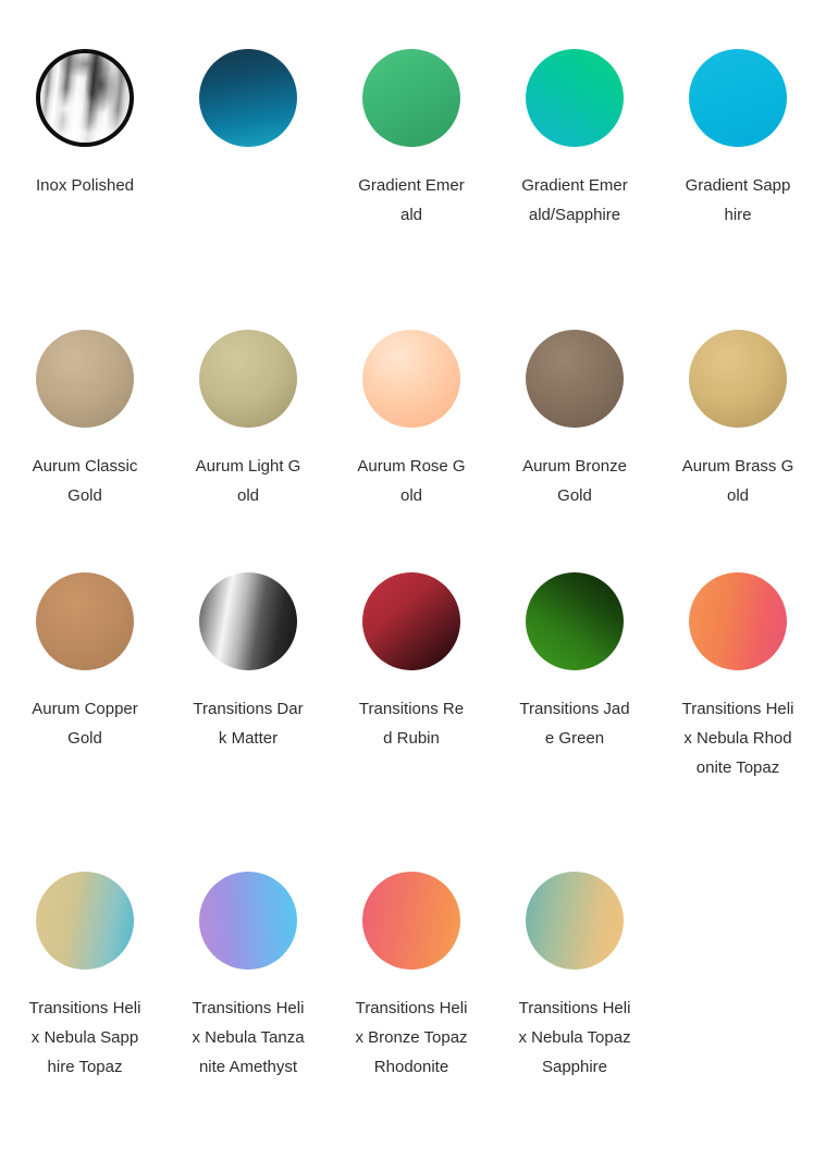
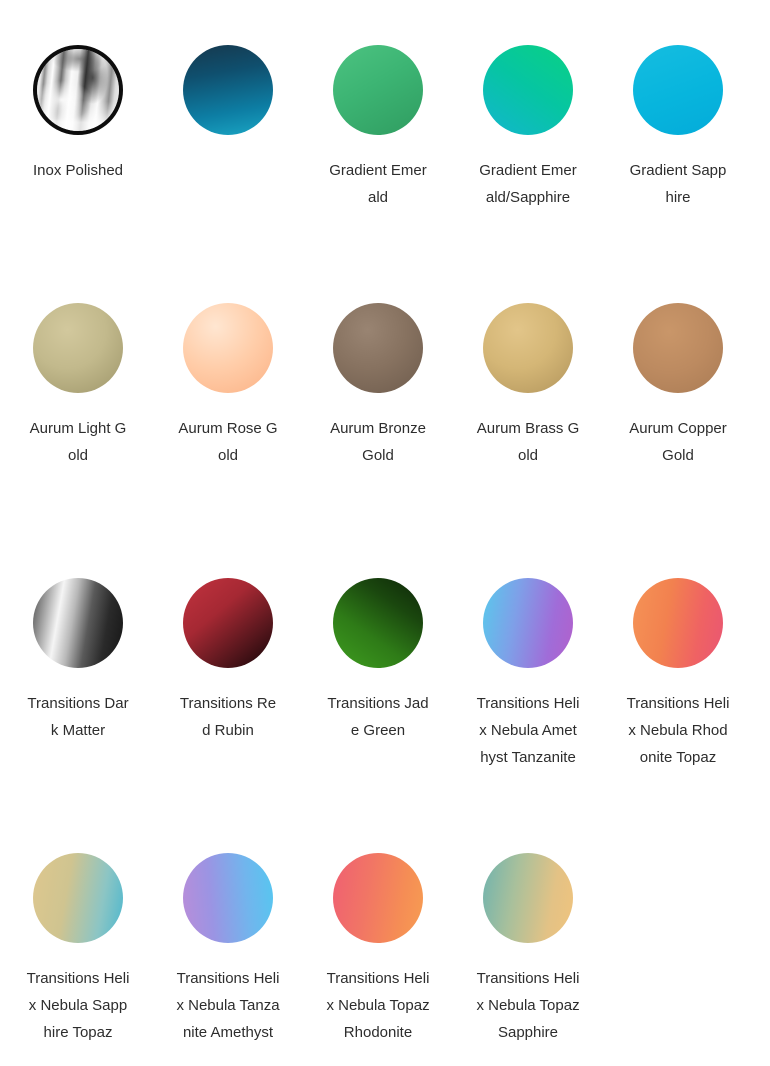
  Inox Polished
  Gradient Emerald
  Gradient Emerald/Sapphire
  Gradient Sapphire
- Aurum Classic Gold
  Aurum Light Gold
  Aurum Rose Gold
  Aurum Bronze Gold
  Aurum Brass Gold
  Aurum Copper Gold
  Transitions Dark Matter
  Transitions Red Rubin
  Transitions Jade Green
+ Transitions Helix Nebula Amethyst Tanzanite
  Transitions Helix Nebula Rhodonite Topaz
  Transitions Helix Nebula Sapphire Topaz
  Transitions Helix Nebula Tanzanite Amethyst
- Transitions Helix Bronze Topaz Rhodonite
+ Transitions Helix Nebula Topaz Rhodonite
  Transitions Helix Nebula Topaz Sapphire
